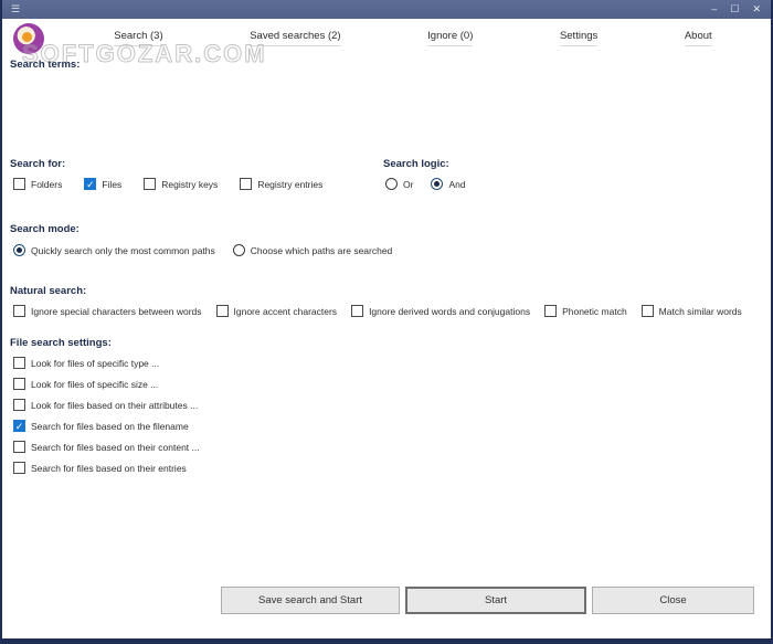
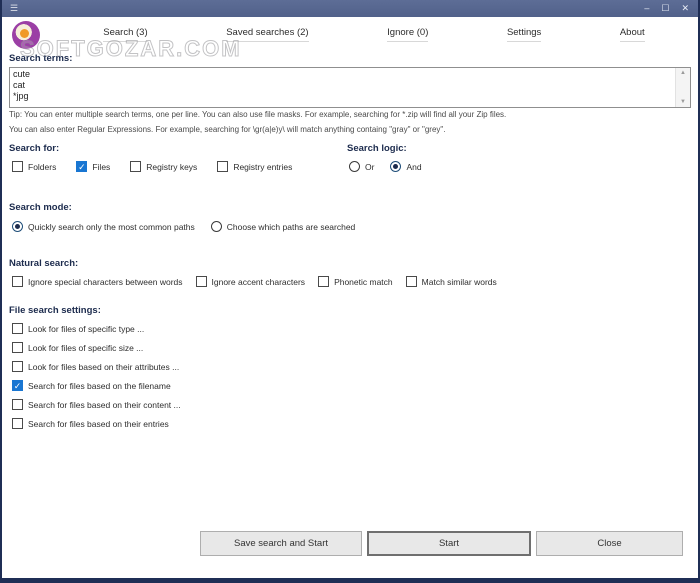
  ☰
  –
  ☐
  ✕
  Search (3)
  Saved searches (2)
  Ignore (0)
  Settings
  About
  SOFTGOZAR.COM
  Search terms:
+ cute
+ cat
+ *jpg
+ Tip: You can enter multiple search terms, one per line. You can also use file masks. For example, searching for *.zip will find all your Zip files.
+ You can also enter Regular Expressions. For example, searching for \gr(a|e)y\ will match anything containg "gray" or "grey".
  Search for:
  Search logic:
  Folders
  Files
  Registry keys
  Registry entries
  Or
  And
  Search mode:
  Quickly search only the most common paths
  Choose which paths are searched
  Natural search:
  Ignore special characters between words
  Ignore accent characters
- Ignore derived words and conjugations
  Phonetic match
  Match similar words
  File search settings:
  Look for files of specific type ...
  Look for files of specific size ...
  Look for files based on their attributes ...
  Search for files based on the filename
  Search for files based on their content ...
  Search for files based on their entries
  Save search and Start
  Start
  Close
